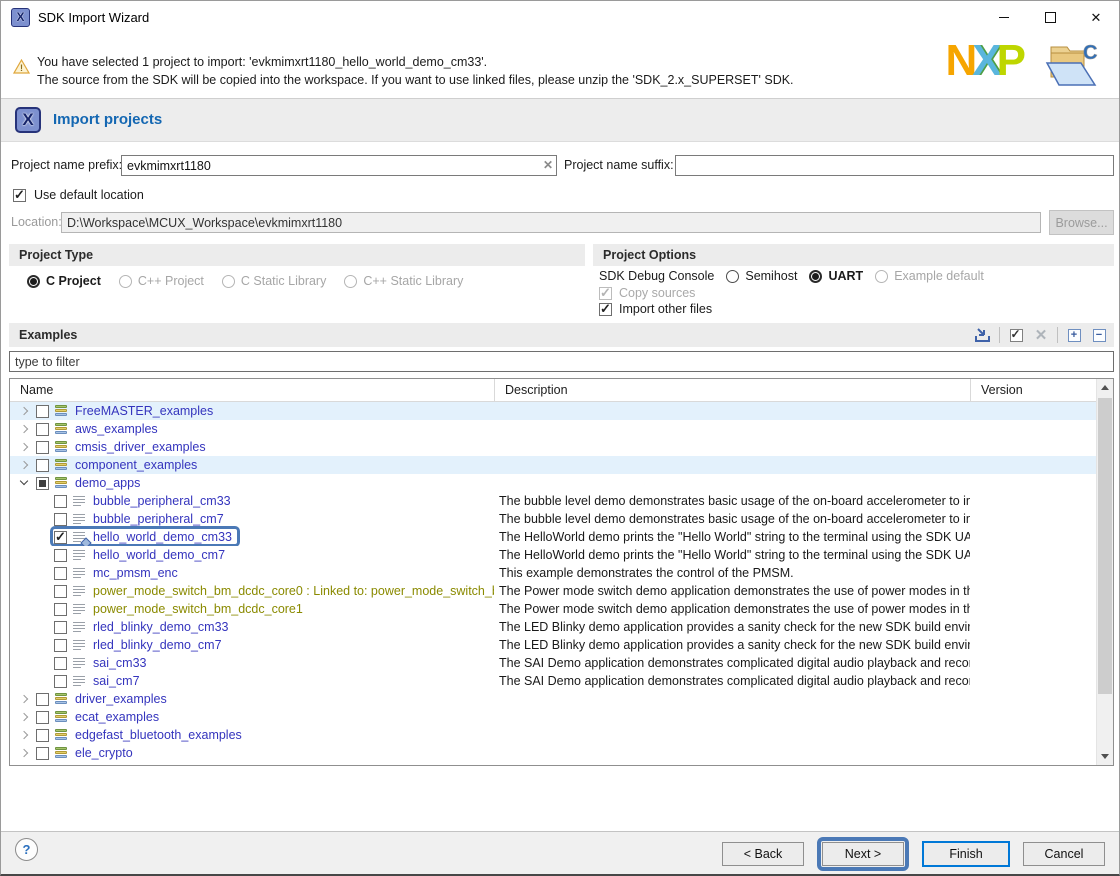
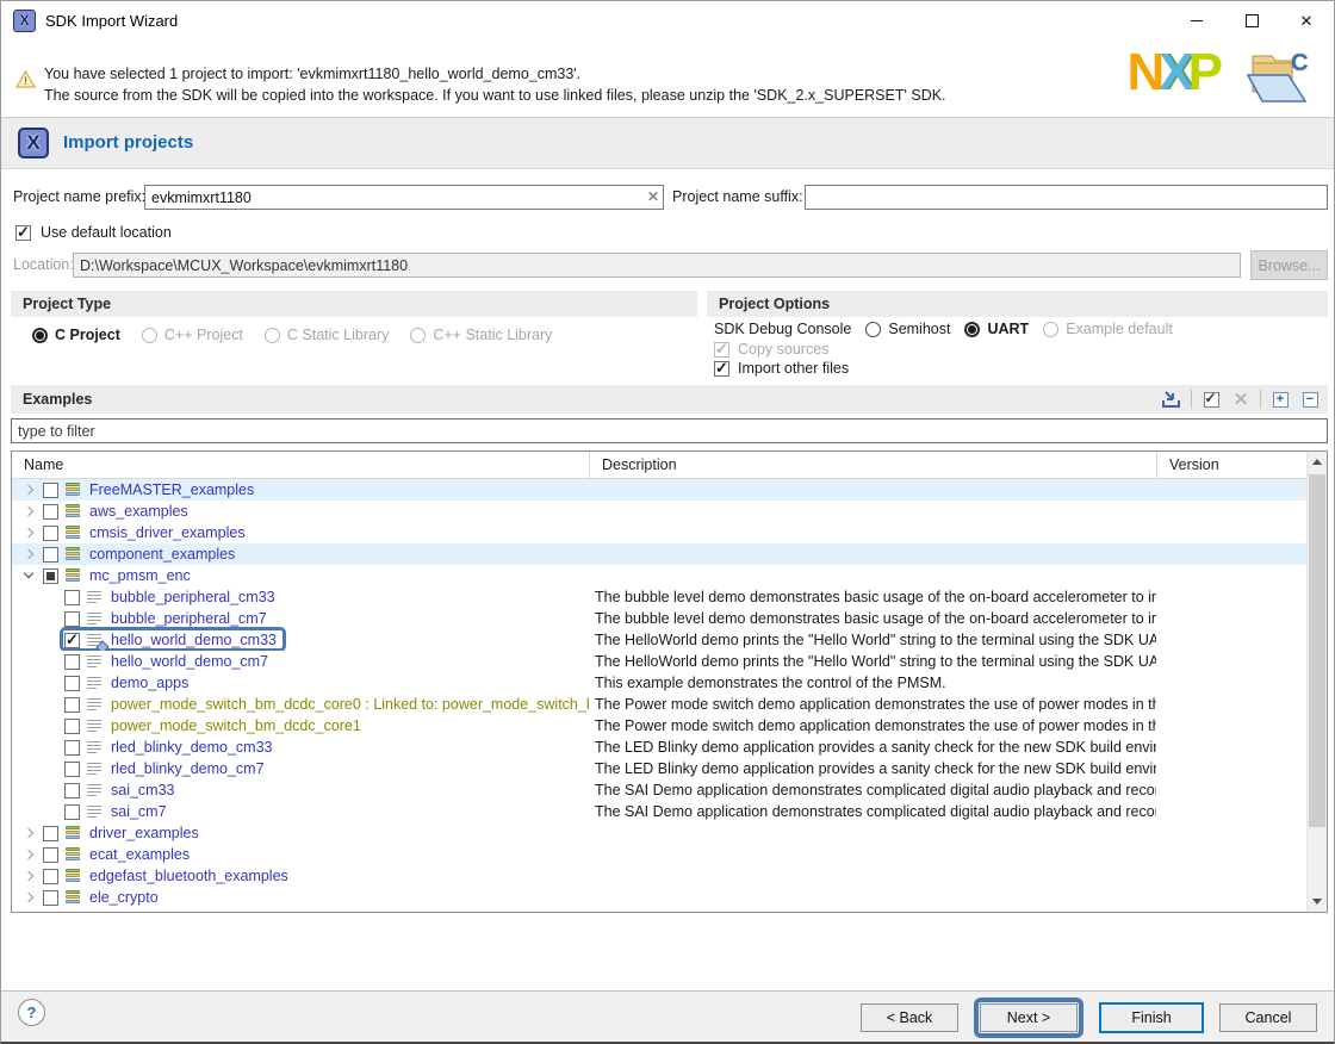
  X
  SDK Import Wizard
  ✕
  !
  You have selected 1 project to import: 'evkmimxrt1180_hello_world_demo_cm33'.
  The source from the SDK will be copied into the workspace. If you want to use linked files, please unzip the 'SDK_2.x_SUPERSET' SDK.
  NXP
  C
  X
  Import projects
  Project name prefix
  evkmimxrt1180
  ✕
  Project name suffix:
  Use default location
  Location:
  D:\Workspace\MCUX_Workspace\evkmimxrt1180
  Browse...
  Project Type
  C Project
  C++ Project
  C Static Library
  C++ Static Library
  Project Options
  SDK Debug Console
  Semihost
  UART
  Example default
  Copy sources
  Import other files
  Examples
  ✕
  +
  −
  type to filter
  Name
  Description
  Version
  FreeMASTER_examples
  aws_examples
  cmsis_driver_examples
  component_examples
- demo_apps
+ mc_pmsm_enc
  bubble_peripheral_cm33
  The bubble level demo demonstrates basic usage of the on-board accelerometer to i
  bubble_peripheral_cm7
  The bubble level demo demonstrates basic usage of the on-board accelerometer to i
  hello_world_demo_cm33
  The HelloWorld demo prints the "Hello World" string to the terminal using the SDK UA
  hello_world_demo_cm7
  The HelloWorld demo prints the "Hello World" string to the terminal using the SDK UA
- mc_pmsm_enc
+ demo_apps
  This example demonstrates the control of the PMSM.
  power_mode_switch_bm_dcdc_core0 : Linked to: power_mode_switch_
  The Power mode switch demo application demonstrates the use of power modes in t
  power_mode_switch_bm_dcdc_core1
  The Power mode switch demo application demonstrates the use of power modes in t
  rled_blinky_demo_cm33
  The LED Blinky demo application provides a sanity check for the new SDK build envir
  rled_blinky_demo_cm7
  The LED Blinky demo application provides a sanity check for the new SDK build envir
  sai_cm33
  The SAI Demo application demonstrates complicated digital audio playback and reco
  sai_cm7
  The SAI Demo application demonstrates complicated digital audio playback and reco
  driver_examples
  ecat_examples
  edgefast_bluetooth_examples
  ele_crypto
  ?
  < Back
  Next >
  Finish
  Cancel
